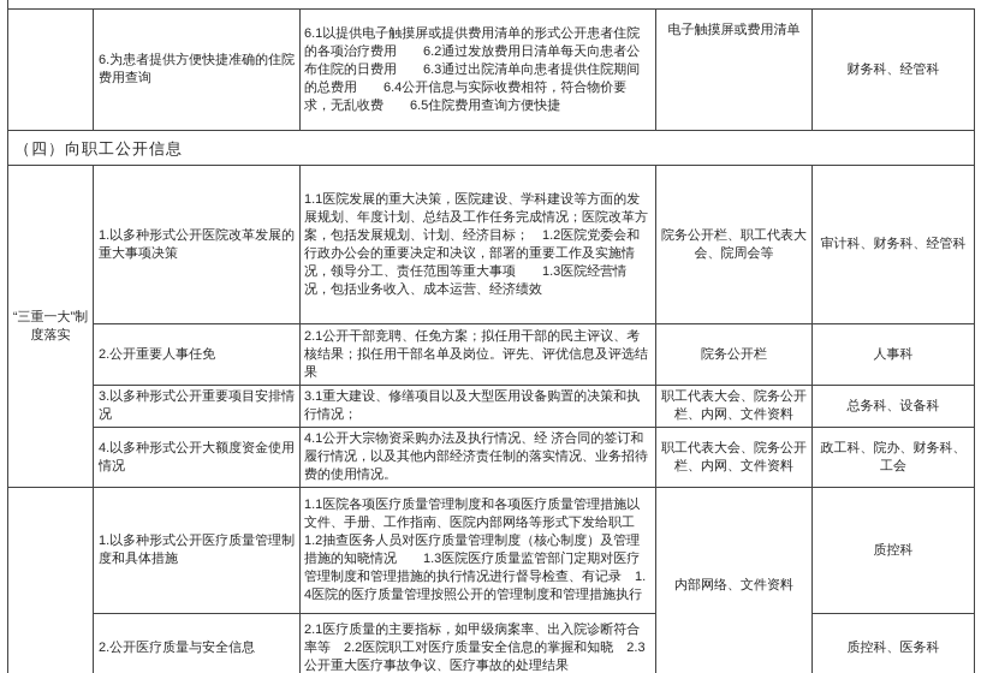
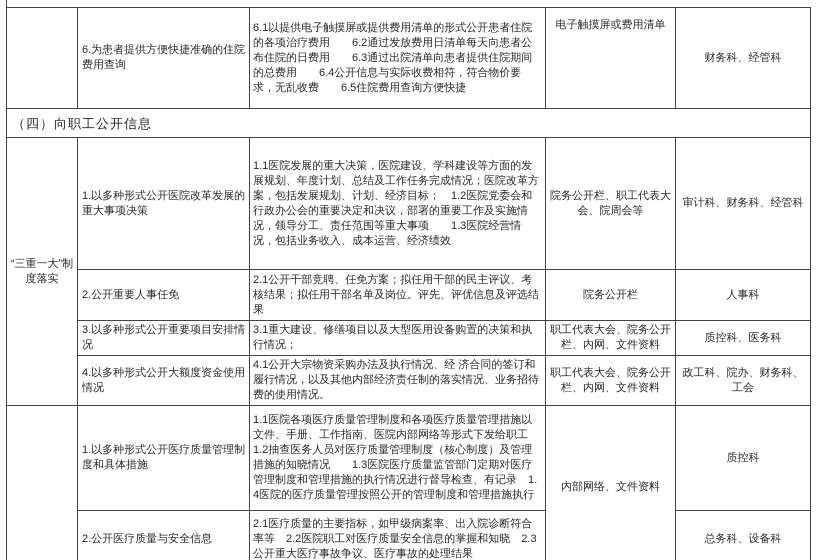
  	6.为患者提供方便快捷准确的住院费用查询	6.1以提供电子触摸屏或提供费用清单的形式公开患者住院的各项治疗费用 6.2通过发放费用日清单每天向患者公布住院的日费用 6.3通过出院清单向患者提供住院期间的总费用 6.4公开信息与实际收费相符，符合物价要求，无乱收费 6.5住院费用查询方便快捷	电子触摸屏或费用清单	财务科、经管科
  （四）向职工公开信息
  “三重一大”制度落实	1.以多种形式公开医院改革发展的重大事项决策	1.1医院发展的重大决策，医院建设、学科建设等方面的发展规划、年度计划、总结及工作任务完成情况；医院改革方案，包括发展规划、计划、经济目标； 1.2医院党委会和行政办公会的重要决定和决议，部署的重要工作及实施情况，领导分工、责任范围等重大事项 1.3医院经营情况，包括业务收入、成本运营、经济绩效	院务公开栏、职工代表大会、院周会等	审计科、财务科、经管科
  2.公开重要人事任免	2.1公开干部竞聘、任免方案；拟任用干部的民主评议、考核结果；拟任用干部名单及岗位。评先、评优信息及评选结果	院务公开栏	人事科
- 3.以多种形式公开重要项目安排情况	3.1重大建设、修缮项目以及大型医用设备购置的决策和执行情况；	职工代表大会、院务公开栏、内网、文件资料	总务科、设备科
+ 3.以多种形式公开重要项目安排情况	3.1重大建设、修缮项目以及大型医用设备购置的决策和执行情况；	职工代表大会、院务公开栏、内网、文件资料	质控科、医务科
  4.以多种形式公开大额度资金使用情况	4.1公开大宗物资采购办法及执行情况、经 济合同的签订和履行情况，以及其他内部经济责任制的落实情况、业务招待费的使用情况。	职工代表大会、院务公开栏、内网、文件资料	政工科、院办、财务科、工会
  	1.以多种形式公开医疗质量管理制度和具体措施	1.1医院各项医疗质量管理制度和各项医疗质量管理措施以文件、手册、工作指南、医院内部网络等形式下发给职工 1.2抽查医务人员对医疗质量管理制度（核心制度）及管理措施的知晓情况 1.3医院医疗质量监管部门定期对医疗管理制度和管理措施的执行情况进行督导检查、有记录 1.4医院的医疗质量管理按照公开的管理制度和管理措施执行	内部网络、文件资料	质控科
- 2.公开医疗质量与安全信息	2.1医疗质量的主要指标，如甲级病案率、出入院诊断符合率等 2.2医院职工对医疗质量安全信息的掌握和知晓 2.3公开重大医疗事故争议、医疗事故的处理结果	质控科、医务科
+ 2.公开医疗质量与安全信息	2.1医疗质量的主要指标，如甲级病案率、出入院诊断符合率等 2.2医院职工对医疗质量安全信息的掌握和知晓 2.3公开重大医疗事故争议、医疗事故的处理结果	总务科、设备科
